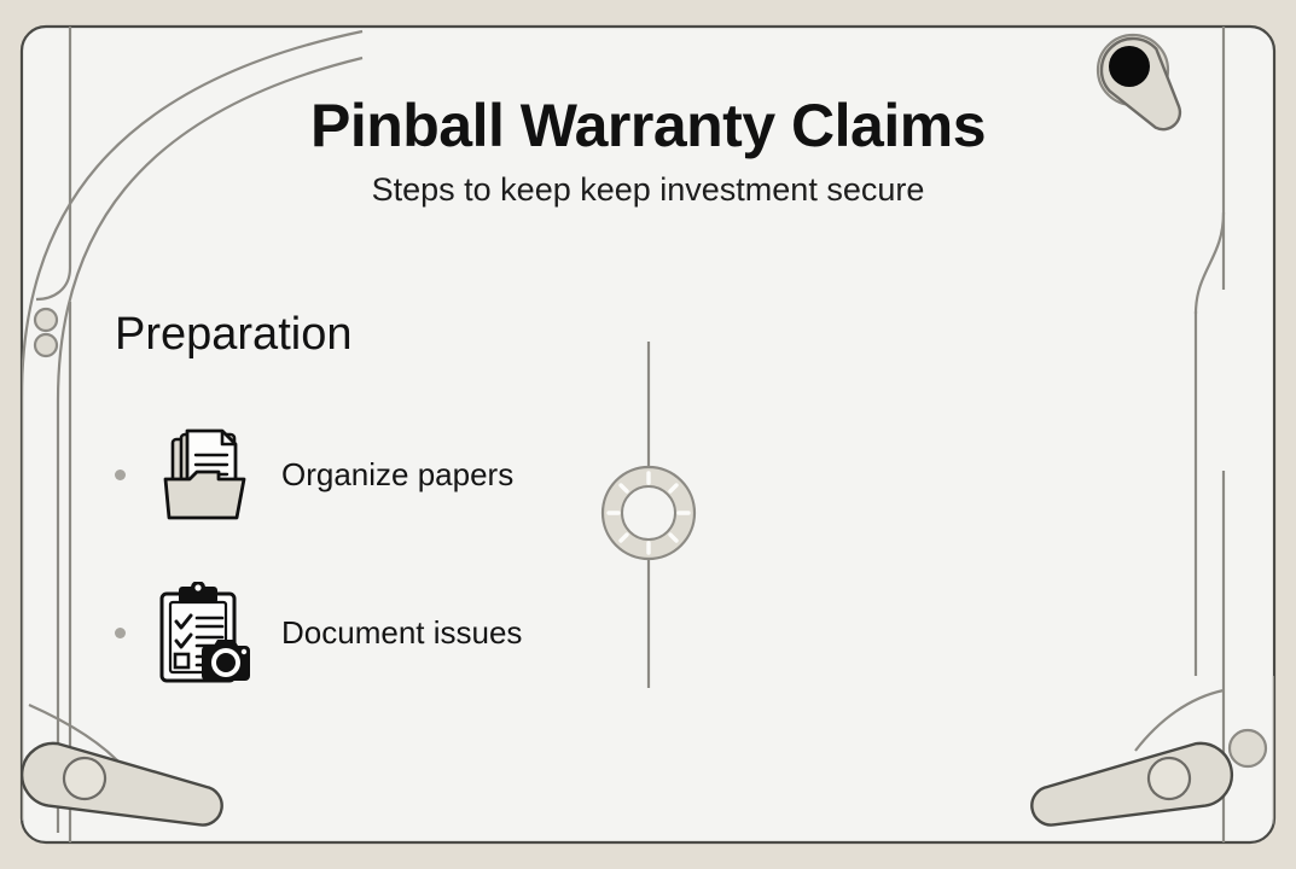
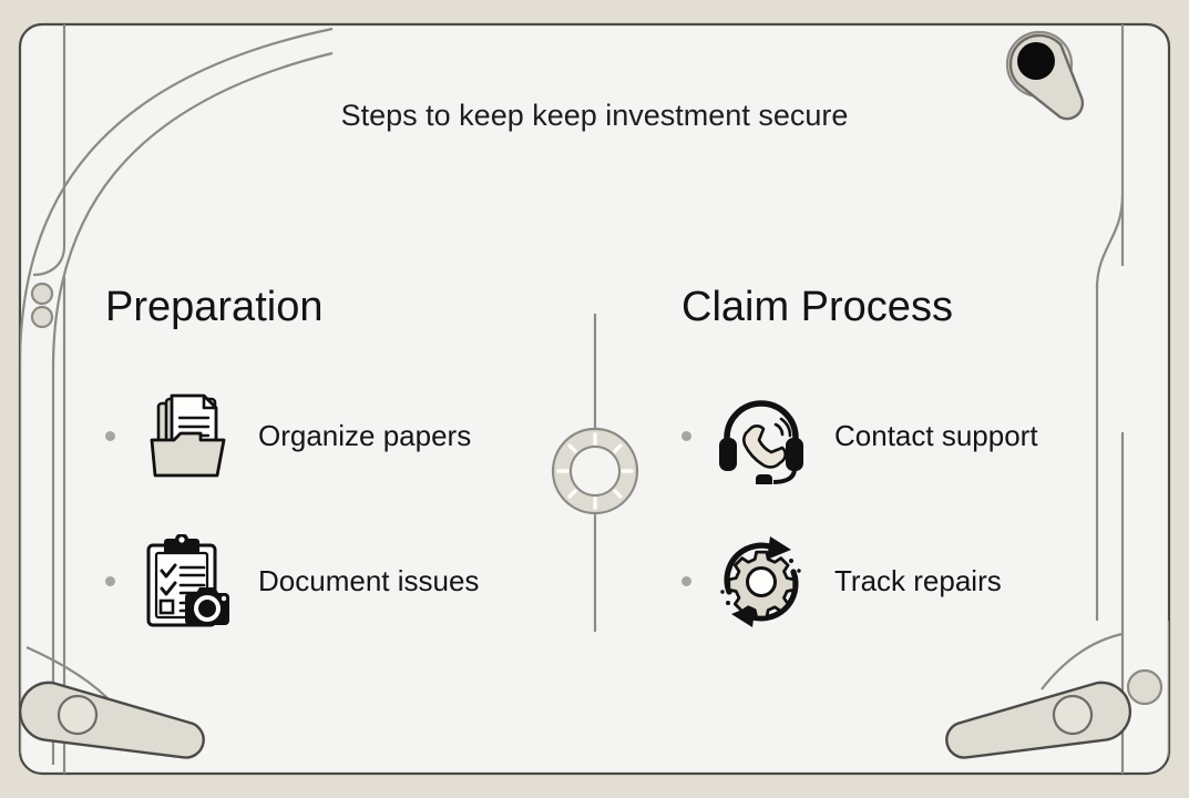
- Pinball Warranty Claims
  Steps to keep keep investment secure
  Preparation
  Organize papers
  Document issues
+ Claim Process
+ Contact support
+ Track repairs
